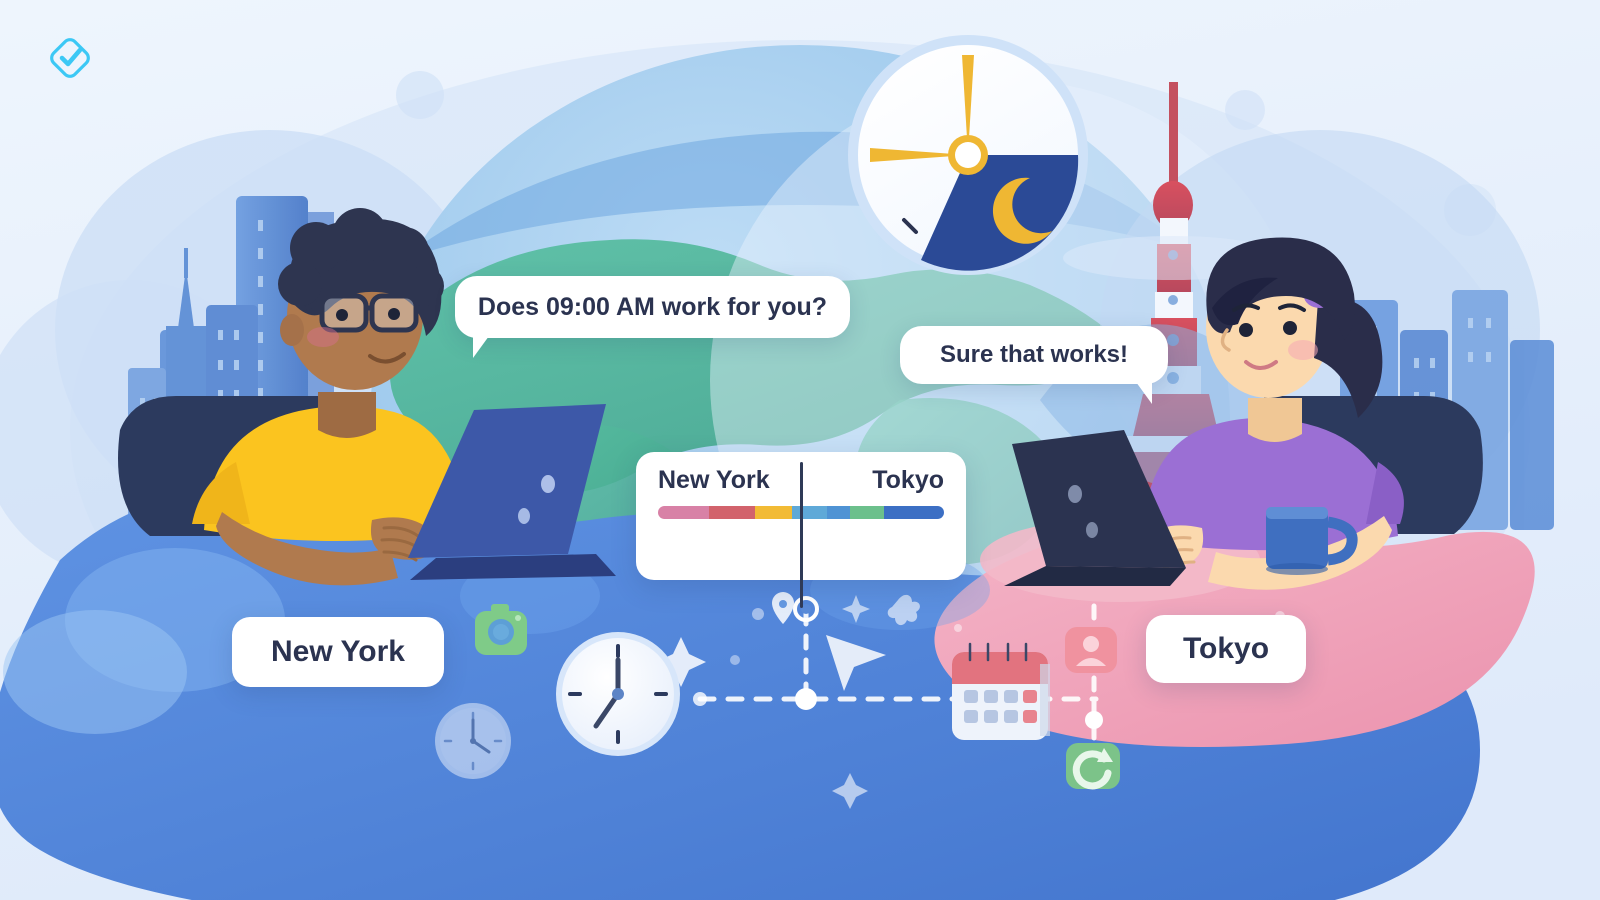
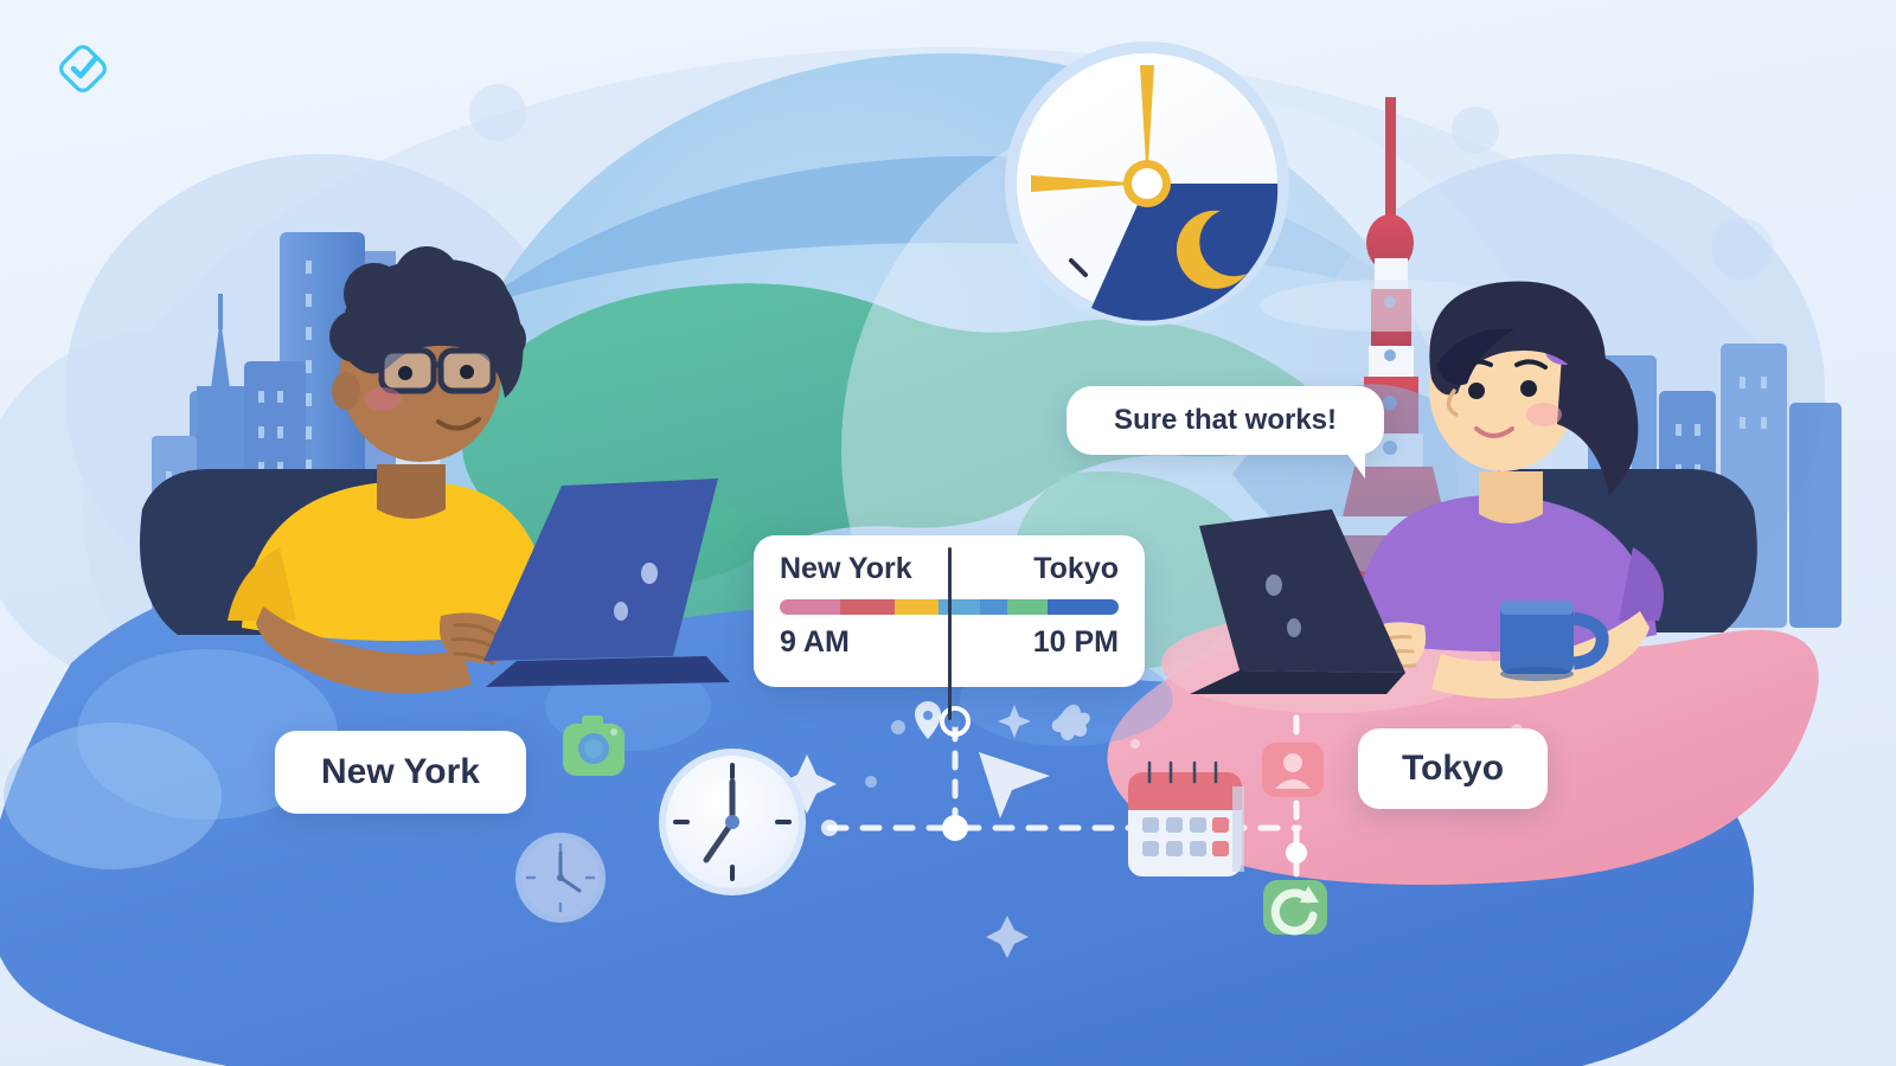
- Does 09:00 AM work for you?
  Sure that works!
  New York
  Tokyo
+ 9 AM
+ 10 PM
  New York
  Tokyo
